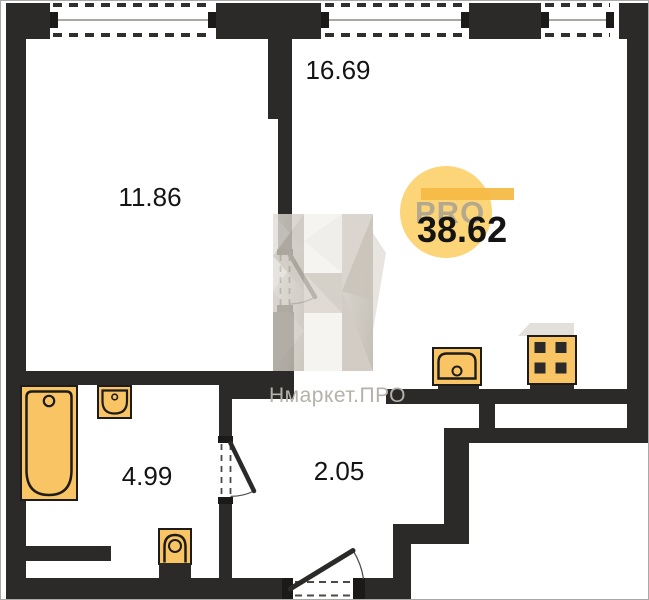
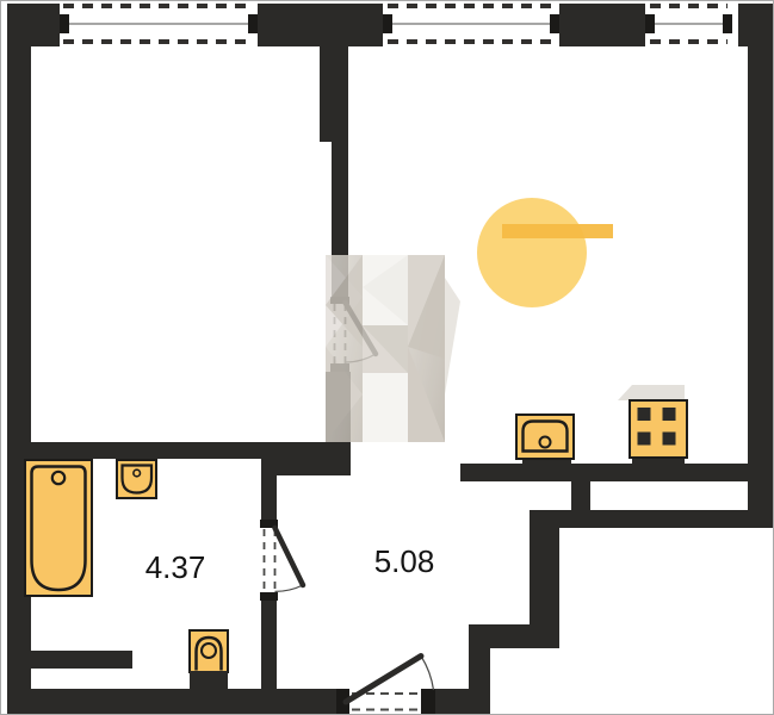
- 11.86
- 16.69
- 4.99
+ 4.37
- 2.05
+ 5.08
- Нмаркет.ПРО
- PRO
- 38.62
